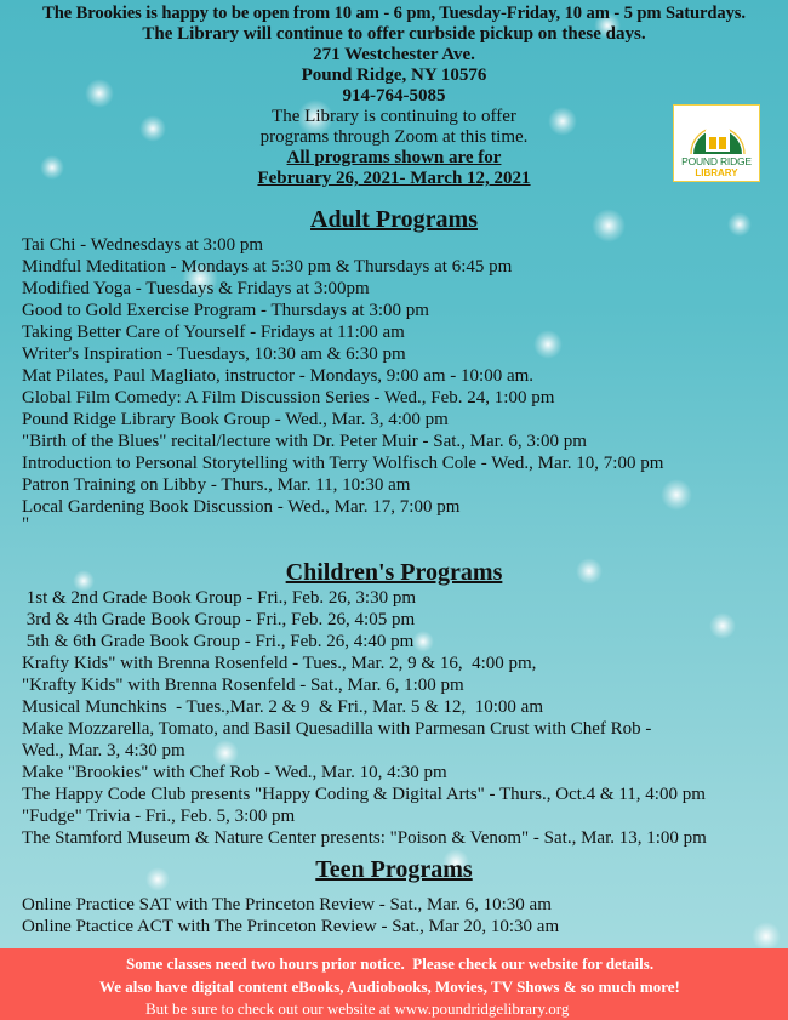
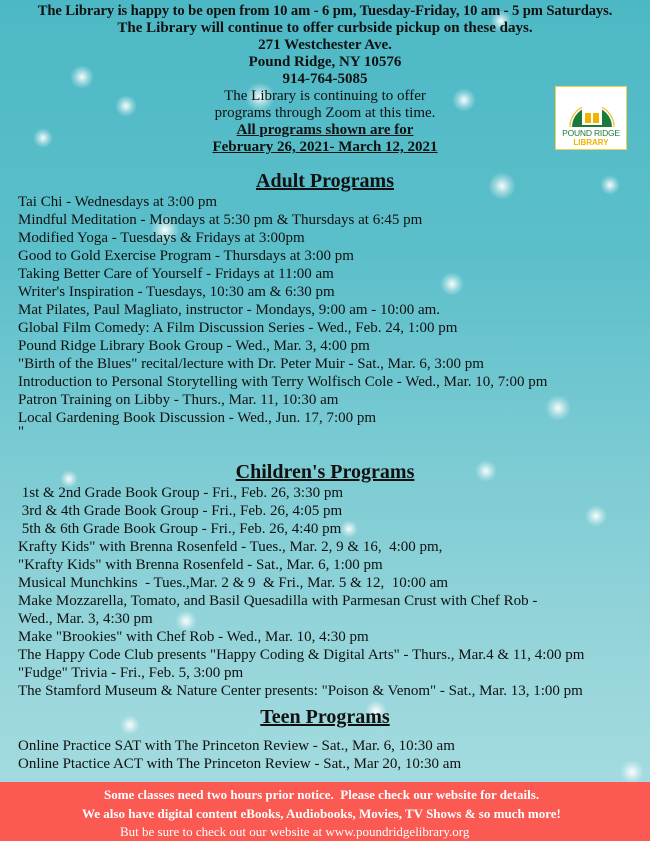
- The Brookies is happy to be open from 10 am - 6 pm, Tuesday-Friday, 10 am - 5 pm Saturdays.
+ The Library is happy to be open from 10 am - 6 pm, Tuesday-Friday, 10 am - 5 pm Saturdays.
  The Library will continue to offer curbside pickup on these days.
  271 Westchester Ave.
  Pound Ridge, NY 10576
  914-764-5085
  The Library is continuing to offer
  programs through Zoom at this time.
  All programs shown are for
  February 26, 2021- March 12, 2021
  POUND RIDGE
  LIBRARY
  Adult Programs
  Tai Chi - Wednesdays at 3:00 pm
  Mindful Meditation - Mondays at 5:30 pm & Thursdays at 6:45 pm
  Modified Yoga - Tuesdays & Fridays at 3:00pm
  Good to Gold Exercise Program - Thursdays at 3:00 pm
  Taking Better Care of Yourself - Fridays at 11:00 am
  Writer's Inspiration - Tuesdays, 10:30 am & 6:30 pm
  Mat Pilates, Paul Magliato, instructor - Mondays, 9:00 am - 10:00 am.
  Global Film Comedy: A Film Discussion Series - Wed., Feb. 24, 1:00 pm
  Pound Ridge Library Book Group - Wed., Mar. 3, 4:00 pm
  "Birth of the Blues" recital/lecture with Dr. Peter Muir - Sat., Mar. 6, 3:00 pm
  Introduction to Personal Storytelling with Terry Wolfisch Cole - Wed., Mar. 10, 7:00 pm
  Patron Training on Libby - Thurs., Mar. 11, 10:30 am
- Local Gardening Book Discussion - Wed., Mar. 17, 7:00 pm
+ Local Gardening Book Discussion - Wed., Jun. 17, 7:00 pm
  "
  Children's Programs
  1st & 2nd Grade Book Group - Fri., Feb. 26, 3:30 pm
  3rd & 4th Grade Book Group - Fri., Feb. 26, 4:05 pm
  5th & 6th Grade Book Group - Fri., Feb. 26, 4:40 pm
  Krafty Kids" with Brenna Rosenfeld - Tues., Mar. 2, 9 & 16, 4:00 pm,
  "Krafty Kids" with Brenna Rosenfeld - Sat., Mar. 6, 1:00 pm
  Musical Munchkins - Tues.,Mar. 2 & 9 & Fri., Mar. 5 & 12, 10:00 am
  Make Mozzarella, Tomato, and Basil Quesadilla with Parmesan Crust with Chef Rob -
  Wed., Mar. 3, 4:30 pm
  Make "Brookies" with Chef Rob - Wed., Mar. 10, 4:30 pm
- The Happy Code Club presents "Happy Coding & Digital Arts" - Thurs., Oct.4 & 11, 4:00 pm
+ The Happy Code Club presents "Happy Coding & Digital Arts" - Thurs., Mar.4 & 11, 4:00 pm
  "Fudge" Trivia - Fri., Feb. 5, 3:00 pm
  The Stamford Museum & Nature Center presents: "Poison & Venom" - Sat., Mar. 13, 1:00 pm
  Teen Programs
  Online Practice SAT with The Princeton Review - Sat., Mar. 6, 10:30 am
  Online Ptactice ACT with The Princeton Review - Sat., Mar 20, 10:30 am
  Some classes need two hours prior notice. Please check our website for details.
  We also have digital content eBooks, Audiobooks, Movies, TV Shows & so much more!
  But be sure to check out our website at www.poundridgelibrary.org
